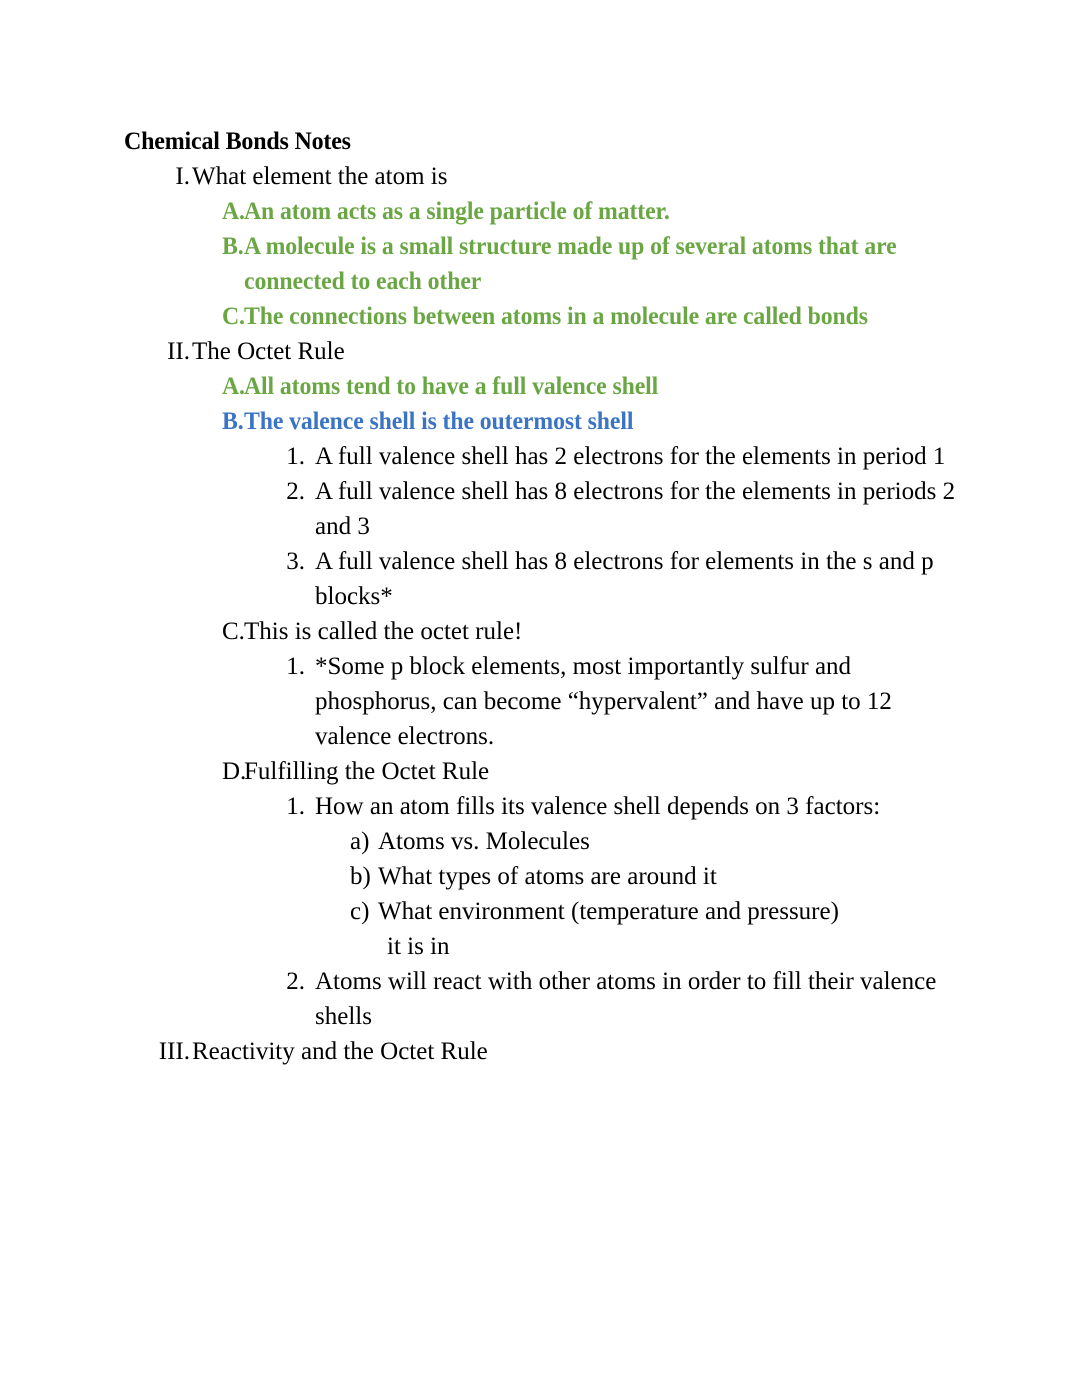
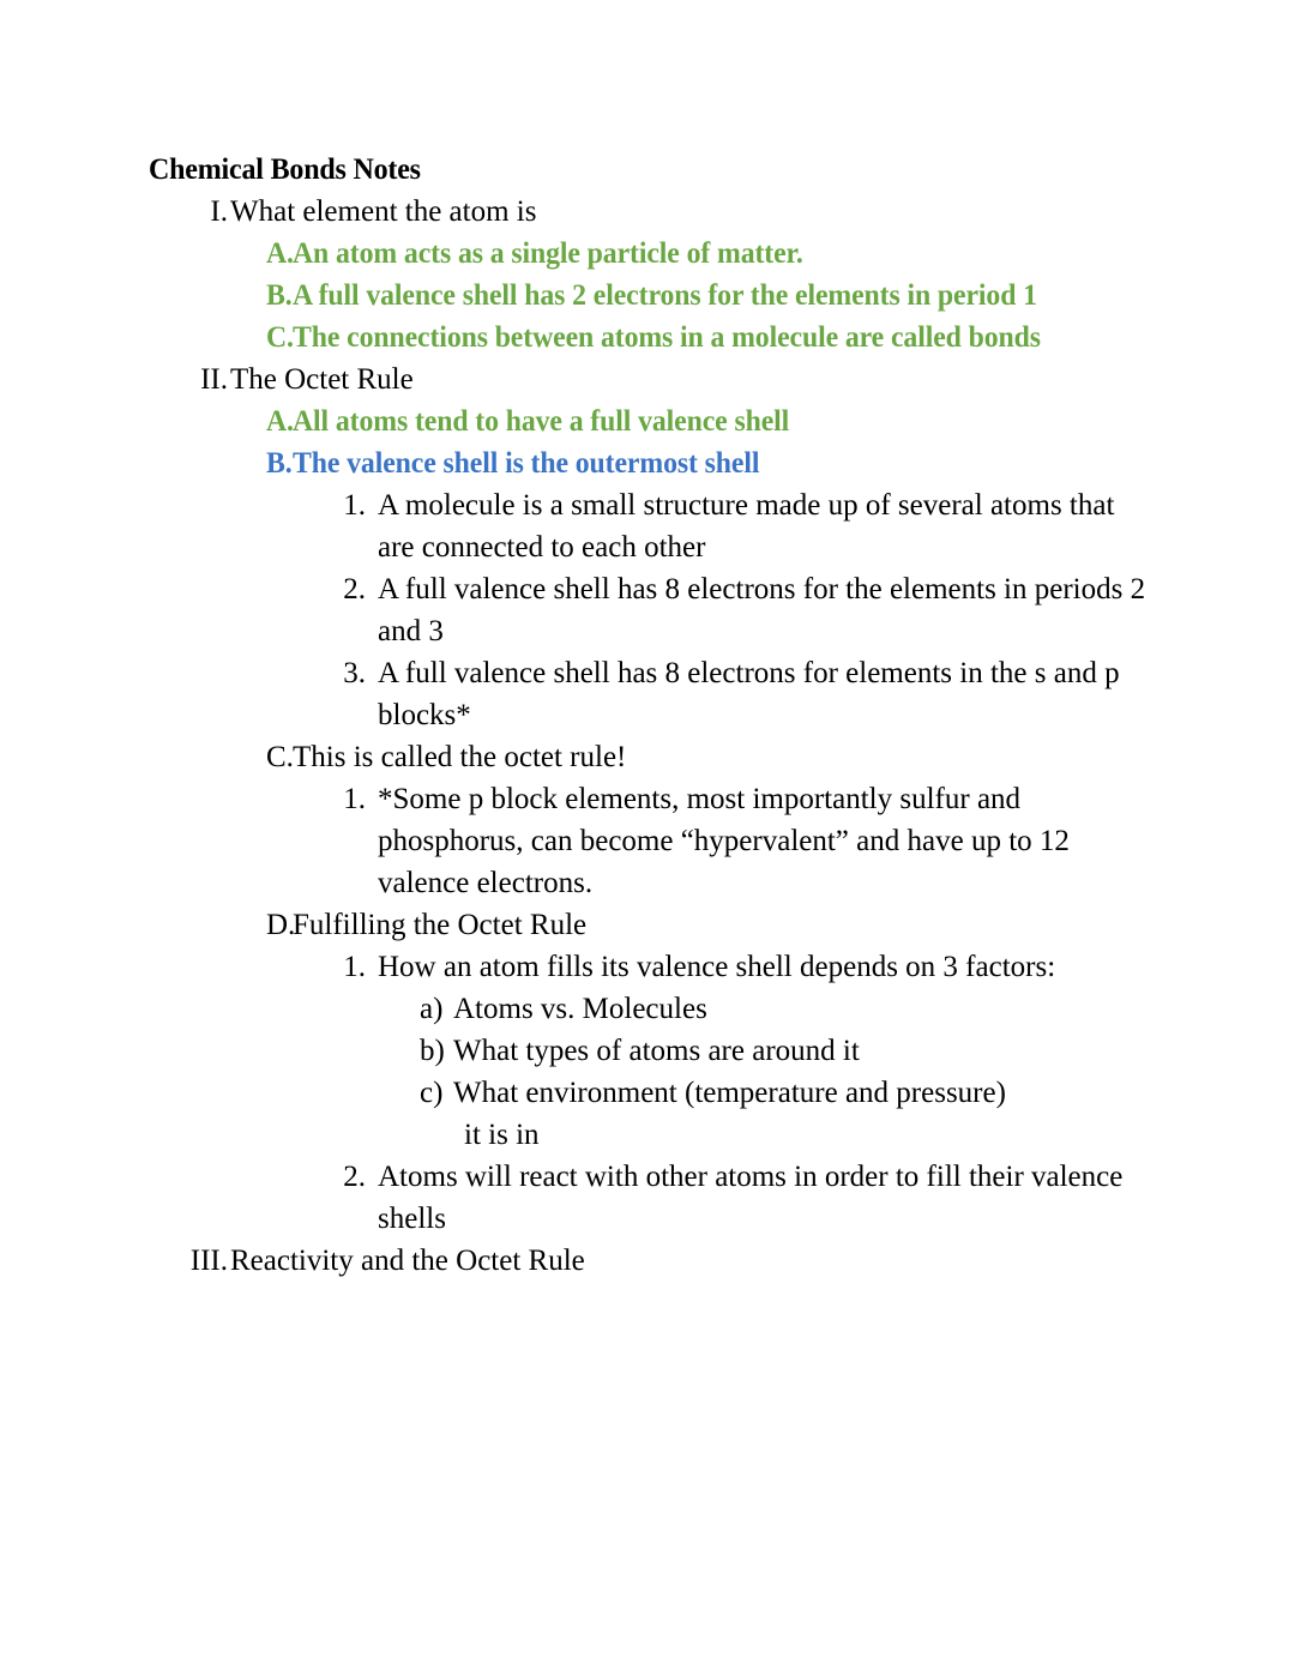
  Chemical Bonds Notes
  I.
  What element the atom is
  A.
  An atom acts as a single particle of matter.
  B.
- A molecule is a small structure made up of several atoms that are connected to each other
+ A full valence shell has 2 electrons for the elements in period 1
  C.
  The connections between atoms in a molecule are called bonds
  II.
  The Octet Rule
  A.
  All atoms tend to have a full valence shell
  B.
  The valence shell is the outermost shell
  1.
- A full valence shell has 2 electrons for the elements in period 1
+ A molecule is a small structure made up of several atoms that are connected to each other
  2.
  A full valence shell has 8 electrons for the elements in periods 2 and 3
  3.
  A full valence shell has 8 electrons for elements in the s and p blocks*
  C.
  This is called the octet rule!
  1.
  *Some p block elements, most importantly sulfur and phosphorus, can become “hypervalent” and have up to 12 valence electrons.
  D.
  Fulfilling the Octet Rule
  1.
  How an atom fills its valence shell depends on 3 factors:
  a)
  Atoms vs. Molecules
  b)
  What types of atoms are around it
  c)
  What environment (temperature and pressure)
  it is in
  2.
  Atoms will react with other atoms in order to fill their valence shells
  III.
  Reactivity and the Octet Rule
